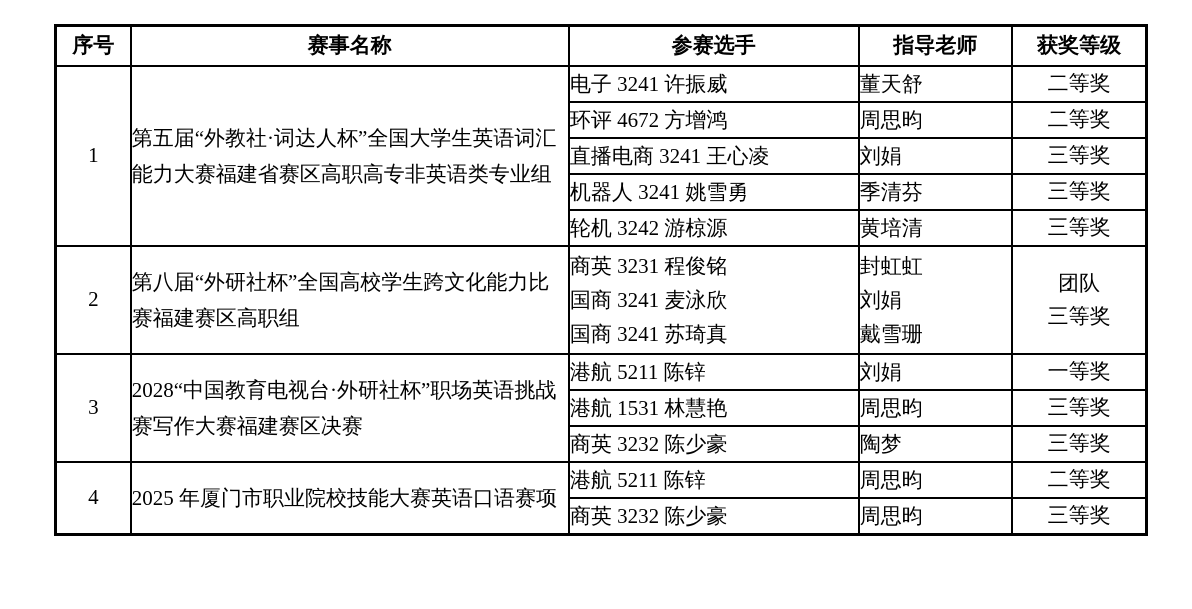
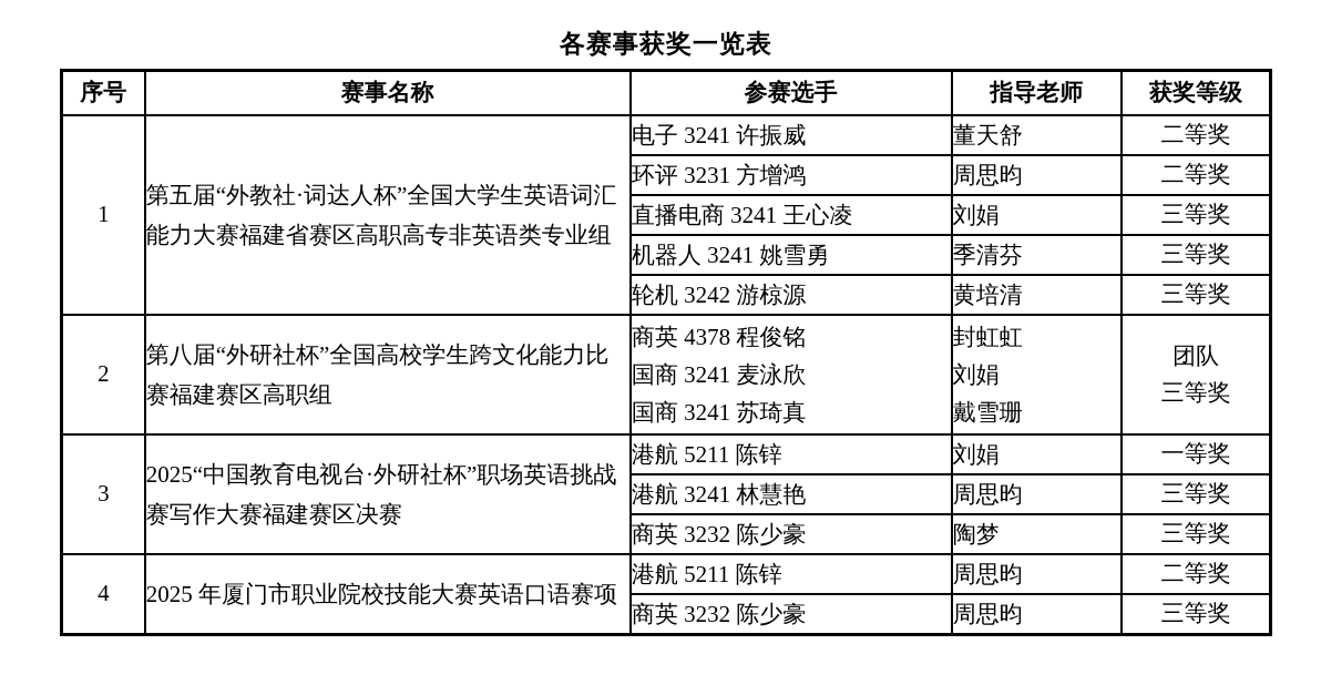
+ 各赛事获奖一览表
  序号	赛事名称	参赛选手	指导老师	获奖等级
  1	第五届“外教社·词达人杯”全国大学生英语词汇能力大赛福建省赛区高职高专非英语类专业组	电子 3241 许振威	董天舒	二等奖
- 环评 4672 方增鸿	周思昀	二等奖
+ 环评 3231 方增鸿	周思昀	二等奖
  直播电商 3241 王心凌	刘娟	三等奖
  机器人 3241 姚雪勇	季清芬	三等奖
  轮机 3242 游椋源	黄培清	三等奖
- 2	第八届“外研社杯”全国高校学生跨文化能力比赛福建赛区高职组	商英 3231 程俊铭 国商 3241 麦泳欣 国商 3241 苏琦真	封虹虹 刘娟 戴雪珊	团队 三等奖
+ 2	第八届“外研社杯”全国高校学生跨文化能力比赛福建赛区高职组	商英 4378 程俊铭 国商 3241 麦泳欣 国商 3241 苏琦真	封虹虹 刘娟 戴雪珊	团队 三等奖
- 3	2028“中国教育电视台·外研社杯”职场英语挑战赛写作大赛福建赛区决赛	港航 5211 陈锌	刘娟	一等奖
+ 3	2025“中国教育电视台·外研社杯”职场英语挑战赛写作大赛福建赛区决赛	港航 5211 陈锌	刘娟	一等奖
- 港航 1531 林慧艳	周思昀	三等奖
+ 港航 3241 林慧艳	周思昀	三等奖
  商英 3232 陈少豪	陶梦	三等奖
  4	2025 年厦门市职业院校技能大赛英语口语赛项	港航 5211 陈锌	周思昀	二等奖
  商英 3232 陈少豪	周思昀	三等奖
